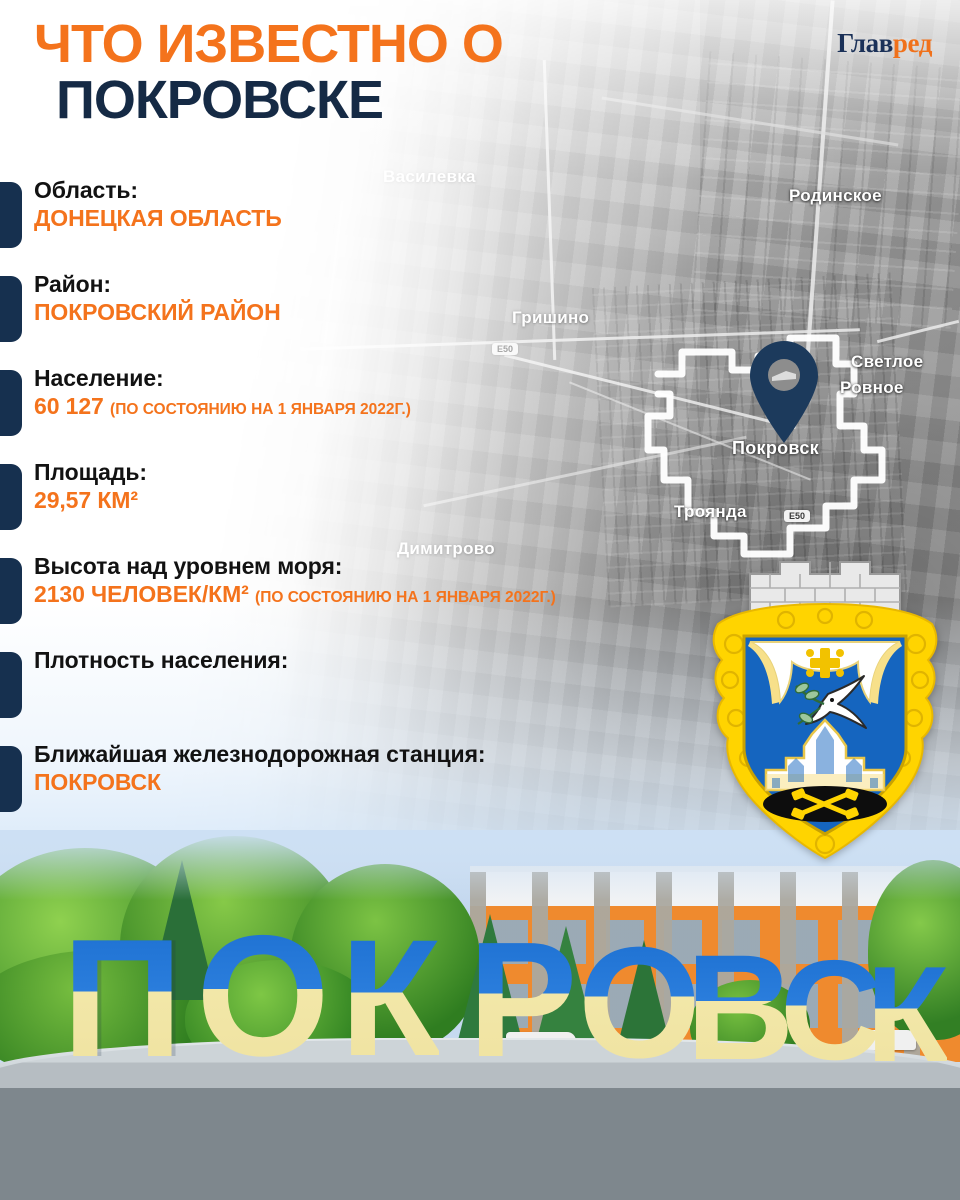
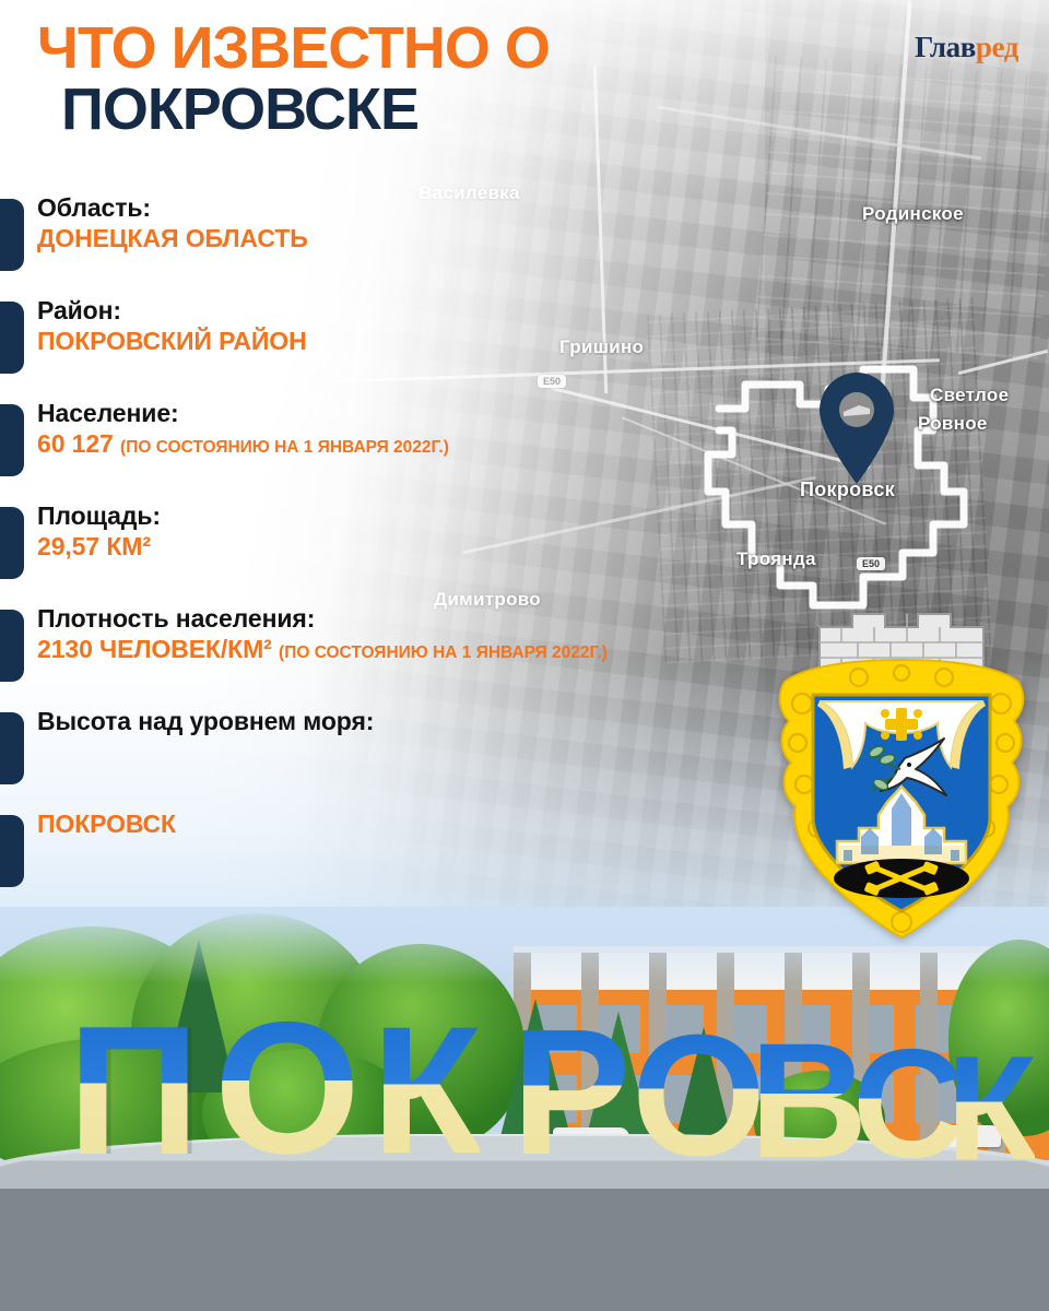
  E50
  Родинское
  Светлое
  Ровное
  Покровск
  ЧТО ИЗВЕСТНО О
  ПОКРОВСКЕ
  Главред
  Область:
  ДОНЕЦКАЯ ОБЛАСТЬ
  Район:
  ПОКРОВСКИЙ РАЙОН
  Население:
  60 127 (ПО СОСТОЯНИЮ НА 1 ЯНВАРЯ 2022Г.)
  Площадь:
  29,57 КМ²
- Высота над уровнем моря:
+ Плотность населения:
  2130 ЧЕЛОВЕК/КМ² (ПО СОСТОЯНИЮ НА 1 ЯНВАРЯ 2022Г.)
- Плотность населения:
+ Высота над уровнем моря:
- Ближайшая железнодорожная станция:
  ПОКРОВСК
  П
  О
  К
  Р
  О
  В
  С
  К
